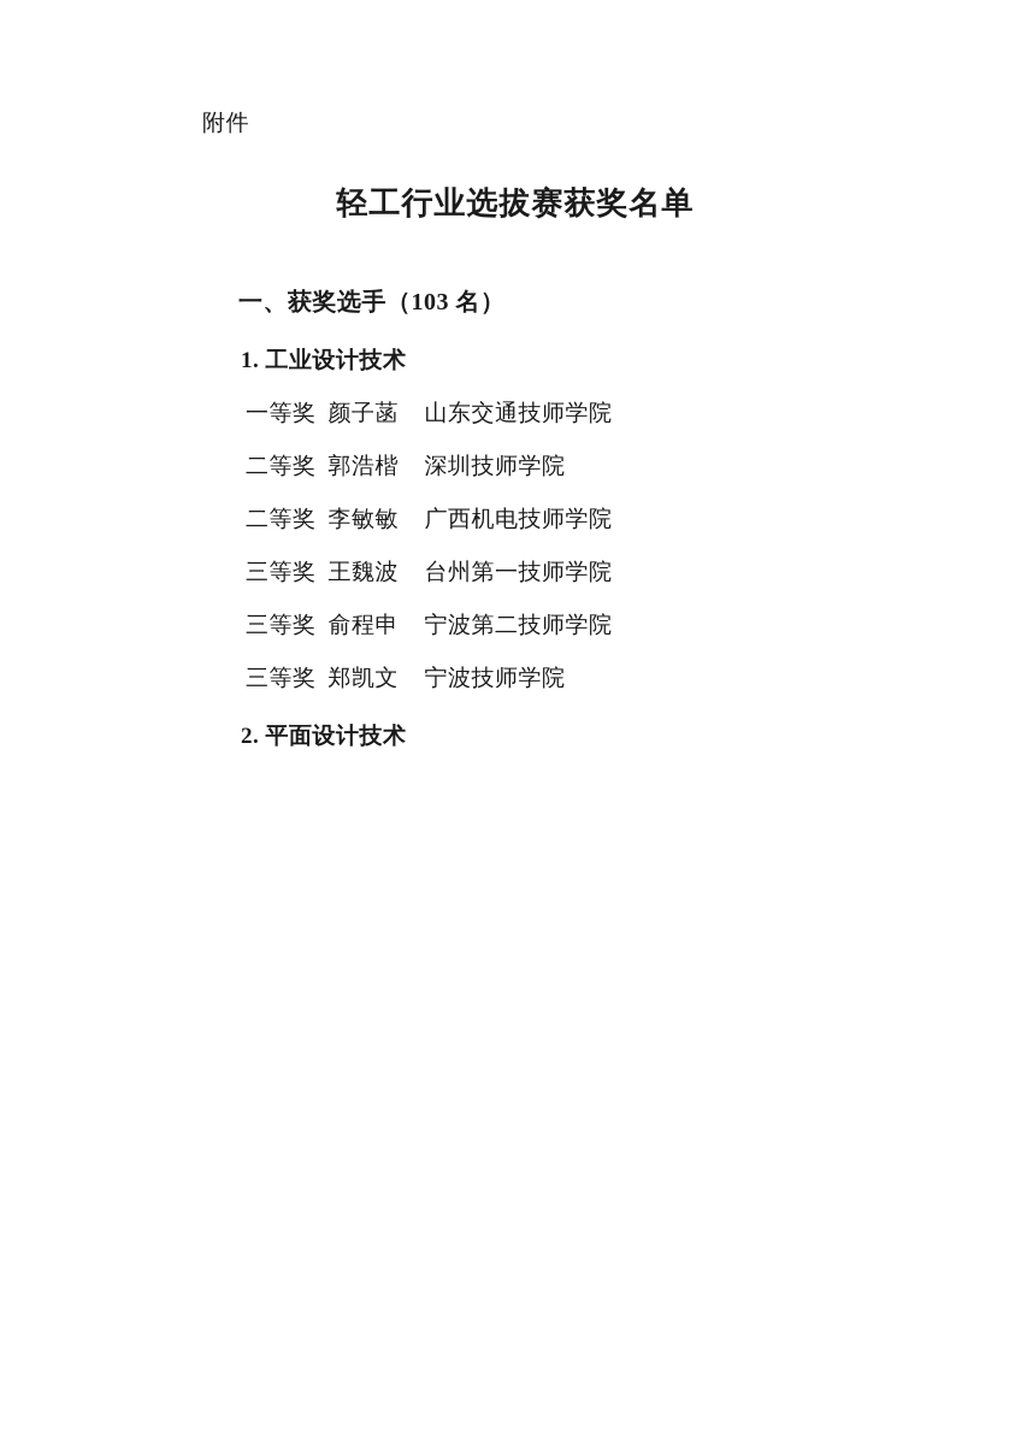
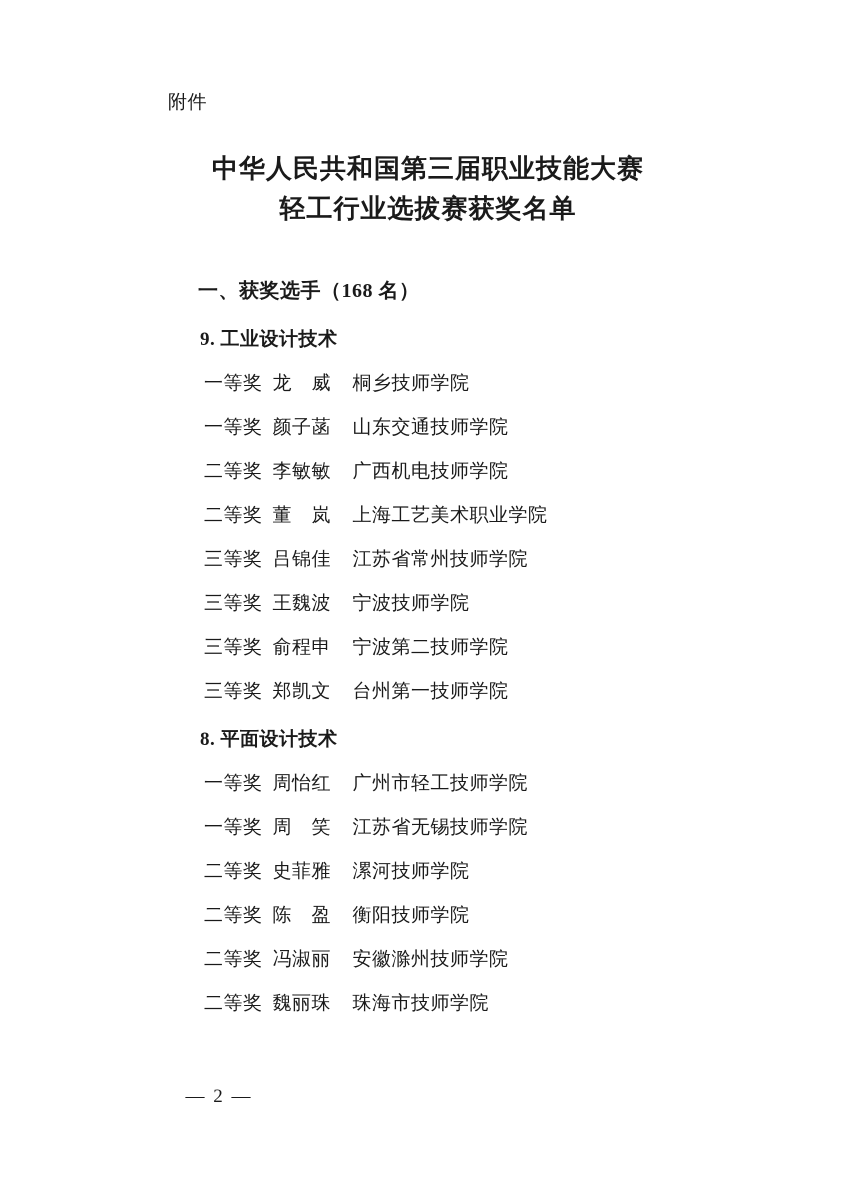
  附件
+ 中华人民共和国第三届职业技能大赛
  轻工行业选拔赛获奖名单
- 一、获奖选手（103 名）
+ 一、获奖选手（168 名）
- 1. 工业设计技术
+ 9. 工业设计技术
+ 一等奖 龙 威 桐乡技师学院
  一等奖 颜子菡 山东交通技师学院
- 二等奖 郭浩楷 深圳技师学院
  二等奖 李敏敏 广西机电技师学院
+ 二等奖 董 岚 上海工艺美术职业学院
+ 三等奖 吕锦佳 江苏省常州技师学院
- 三等奖 王魏波 台州第一技师学院
+ 三等奖 王魏波 宁波技师学院
  三等奖 俞程申 宁波第二技师学院
- 三等奖 郑凯文 宁波技师学院
+ 三等奖 郑凯文 台州第一技师学院
- 2. 平面设计技术
+ 8. 平面设计技术
+ 一等奖 周怡红 广州市轻工技师学院
+ 一等奖 周 笑 江苏省无锡技师学院
+ 二等奖 史菲雅 漯河技师学院
+ 二等奖 陈 盈 衡阳技师学院
+ 二等奖 冯淑丽 安徽滁州技师学院
+ 二等奖 魏丽珠 珠海市技师学院
+ — 2 —
